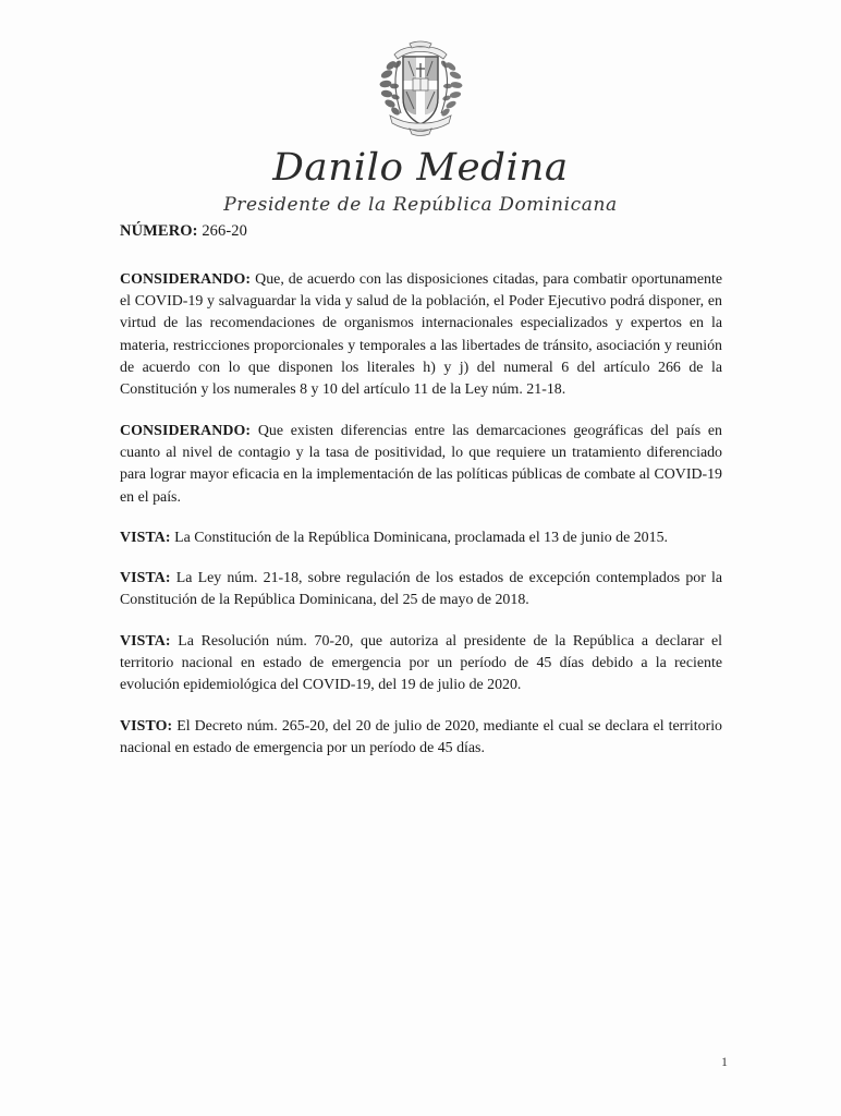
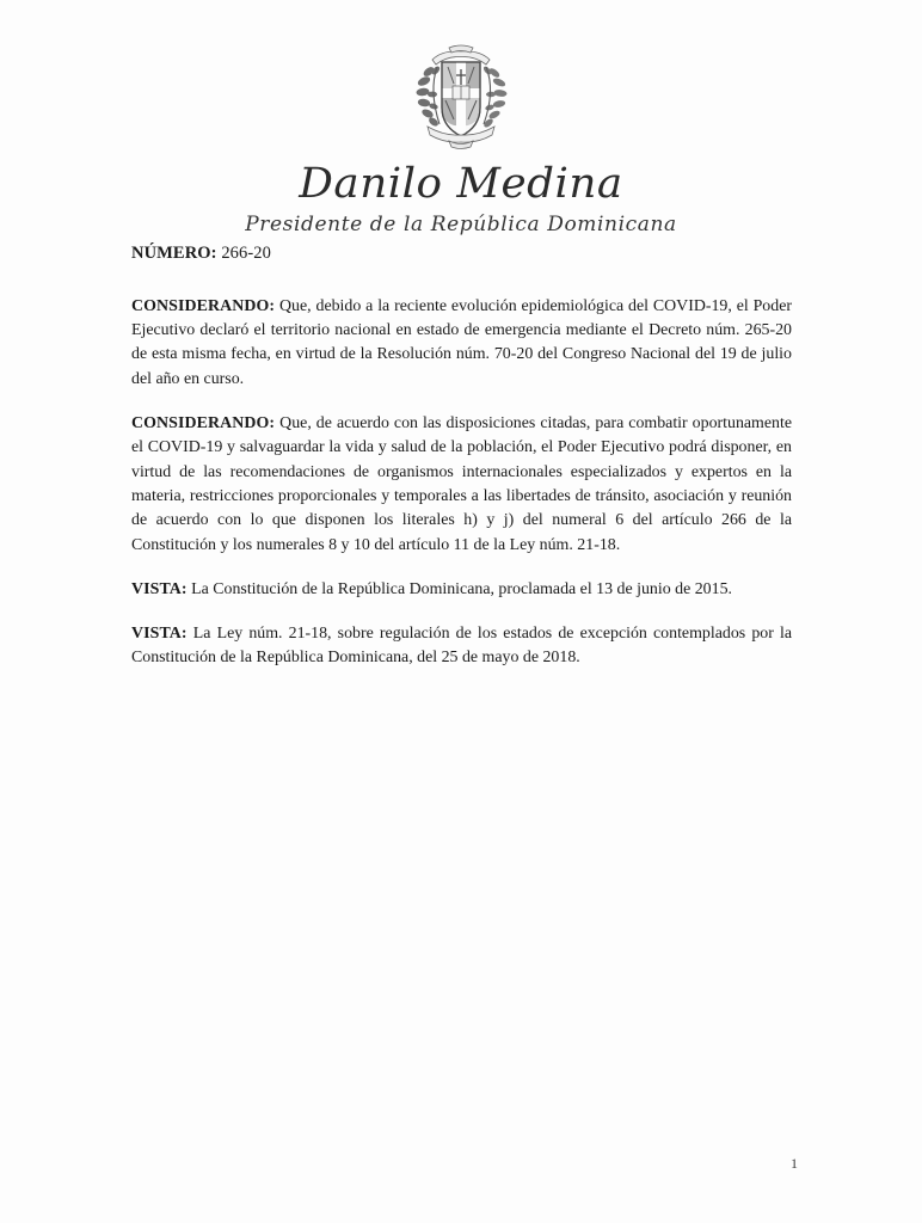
  Danilo Medina
  Presidente de la República Dominicana
  NÚMERO: 266-20
+ CONSIDERANDO: Que, debido a la reciente evolución epidemiológica del COVID-19, el Poder Ejecutivo declaró el territorio nacional en estado de emergencia mediante el Decreto núm. 265-20 de esta misma fecha, en virtud de la Resolución núm. 70-20 del Congreso Nacional del 19 de julio del año en curso.
  CONSIDERANDO: Que, de acuerdo con las disposiciones citadas, para combatir oportunamente el COVID-19 y salvaguardar la vida y salud de la población, el Poder Ejecutivo podrá disponer, en virtud de las recomendaciones de organismos internacionales especializados y expertos en la materia, restricciones proporcionales y temporales a las libertades de tránsito, asociación y reunión de acuerdo con lo que disponen los literales h) y j) del numeral 6 del artículo 266 de la Constitución y los numerales 8 y 10 del artículo 11 de la Ley núm. 21-18.
- CONSIDERANDO: Que existen diferencias entre las demarcaciones geográficas del país en cuanto al nivel de contagio y la tasa de positividad, lo que requiere un tratamiento diferenciado para lograr mayor eficacia en la implementación de las políticas públicas de combate al COVID-19 en el país.
  VISTA: La Constitución de la República Dominicana, proclamada el 13 de junio de 2015.
  VISTA: La Ley núm. 21-18, sobre regulación de los estados de excepción contemplados por la Constitución de la República Dominicana, del 25 de mayo de 2018.
- VISTA: La Resolución núm. 70-20, que autoriza al presidente de la República a declarar el territorio nacional en estado de emergencia por un período de 45 días debido a la reciente evolución epidemiológica del COVID-19, del 19 de julio de 2020.
- VISTO: El Decreto núm. 265-20, del 20 de julio de 2020, mediante el cual se declara el territorio nacional en estado de emergencia por un período de 45 días.
  1
